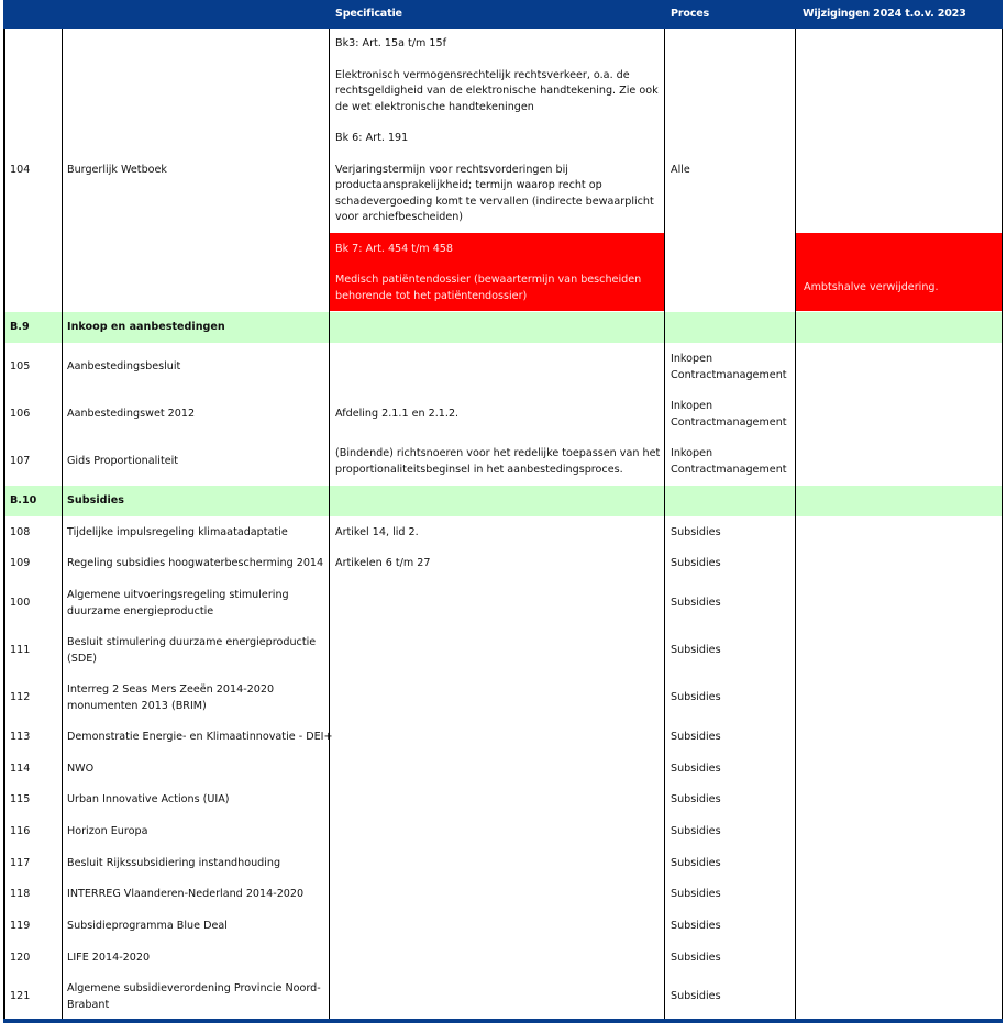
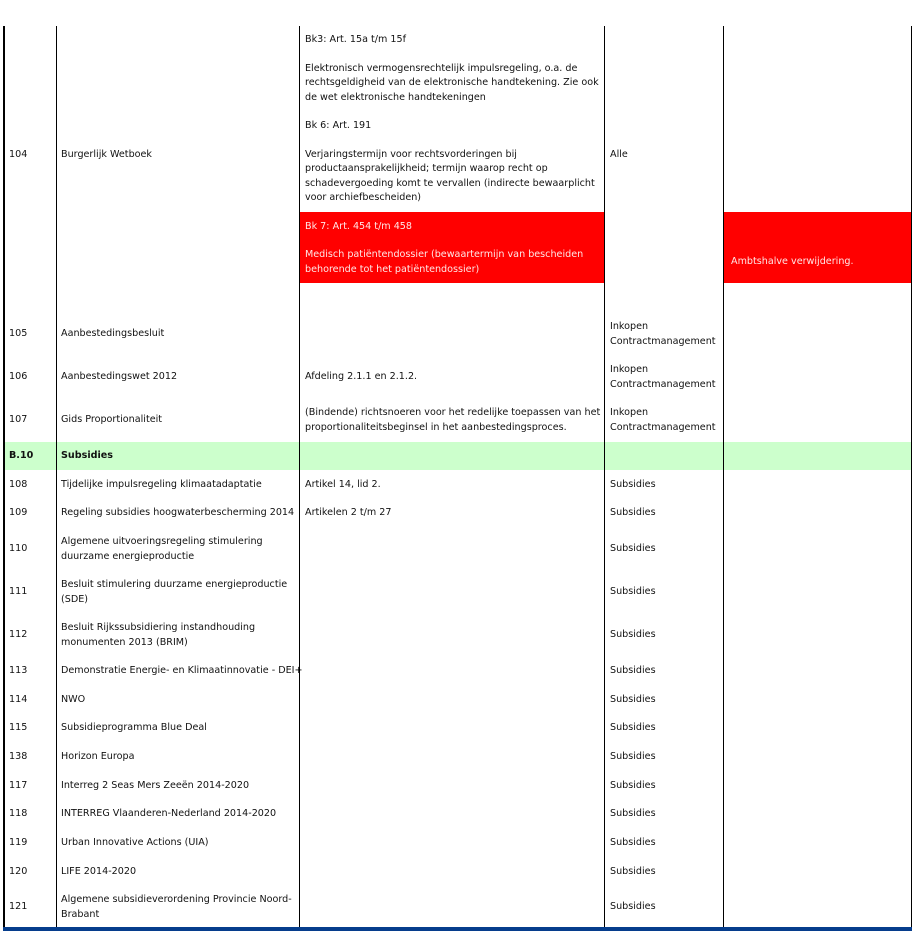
- Specificatie
- Proces
- Wijzigingen 2024 t.o.v. 2023
- B.9
- Inkoop en aanbestedingen
  B.10
  Subsidies
  104
  Burgerlijk Wetboek
  Bk3: Art. 15a t/m 15f
- Elektronisch vermogensrechtelijk rechtsverkeer, o.a. de
+ Elektronisch vermogensrechtelijk impulsregeling, o.a. de
  rechtsgeldigheid van de elektronische handtekening. Zie ook
  de wet elektronische handtekeningen
  Bk 6: Art. 191
  Verjaringstermijn voor rechtsvorderingen bij
  productaansprakelijkheid; termijn waarop recht op
  schadevergoeding komt te vervallen (indirecte bewaarplicht
  voor archiefbescheiden)
  Bk 7: Art. 454 t/m 458
  Medisch patiëntendossier (bewaartermijn van bescheiden
  behorende tot het patiëntendossier)
  Alle
  Ambtshalve verwijdering.
  105
  Aanbestedingsbesluit
  Inkopen
  Contractmanagement
  106
  Aanbestedingswet 2012
  Afdeling 2.1.1 en 2.1.2.
  Inkopen
  Contractmanagement
  107
  Gids Proportionaliteit
  (Bindende) richtsnoeren voor het redelijke toepassen van het
  proportionaliteitsbeginsel in het aanbestedingsproces.
  Inkopen
  Contractmanagement
  108
  Tijdelijke impulsregeling klimaatadaptatie
  Artikel 14, lid 2.
  Subsidies
  109
  Regeling subsidies hoogwaterbescherming 2014
- Artikelen 6 t/m 27
+ Artikelen 2 t/m 27
  Subsidies
- 100
+ 110
  Algemene uitvoeringsregeling stimulering
  duurzame energieproductie
  Subsidies
  111
  Besluit stimulering duurzame energieproductie
  (SDE)
  Subsidies
  112
- Interreg 2 Seas Mers Zeeën 2014-2020
+ Besluit Rijkssubsidiering instandhouding
  monumenten 2013 (BRIM)
  Subsidies
  113
  Demonstratie Energie- en Klimaatinnovatie - DEI
  Subsidies
  114
  NWO
  Subsidies
  115
- Urban Innovative Actions (UIA)
+ Subsidieprogramma Blue Deal
  Subsidies
- 116
+ 138
  Horizon Europa
  Subsidies
  117
- Besluit Rijkssubsidiering instandhouding
+ Interreg 2 Seas Mers Zeeën 2014-2020
  Subsidies
  118
  INTERREG Vlaanderen-Nederland 2014-2020
  Subsidies
  119
- Subsidieprogramma Blue Deal
+ Urban Innovative Actions (UIA)
  Subsidies
  120
  LIFE 2014-2020
  Subsidies
  121
  Algemene subsidieverordening Provincie Noord-
  Brabant
  Subsidies
